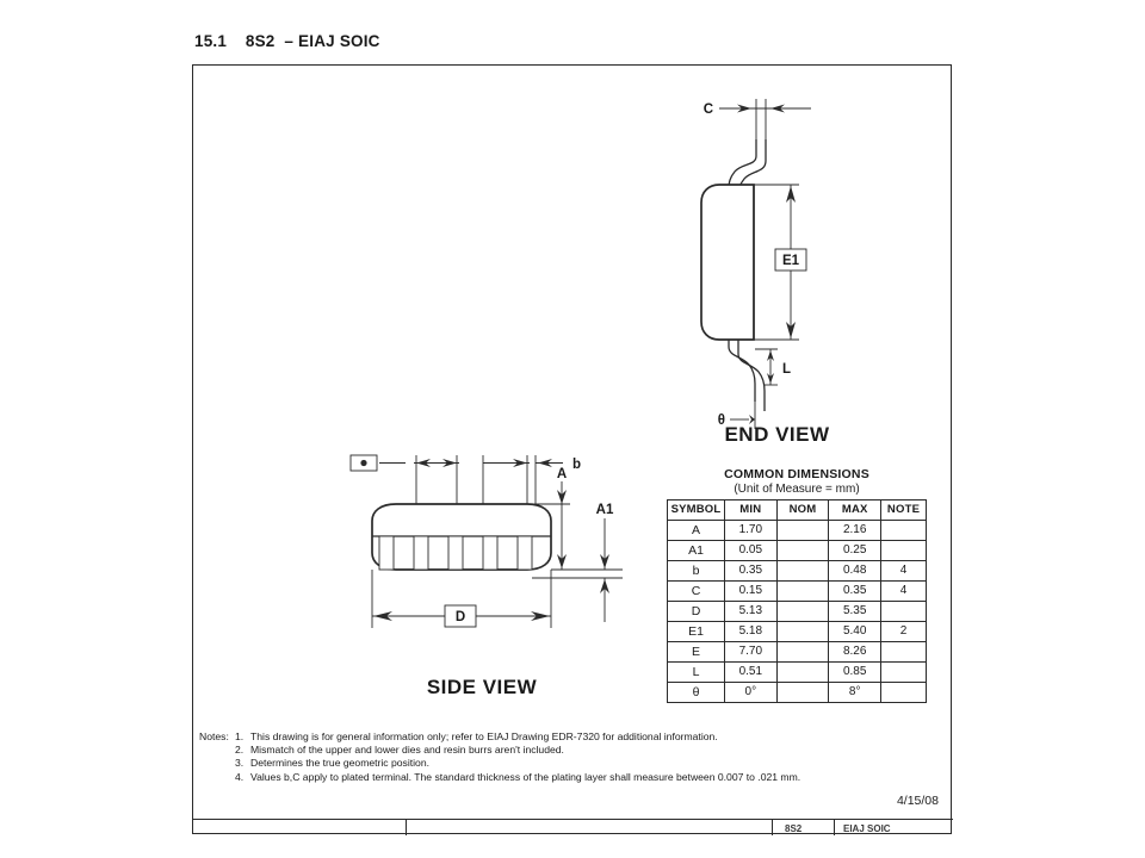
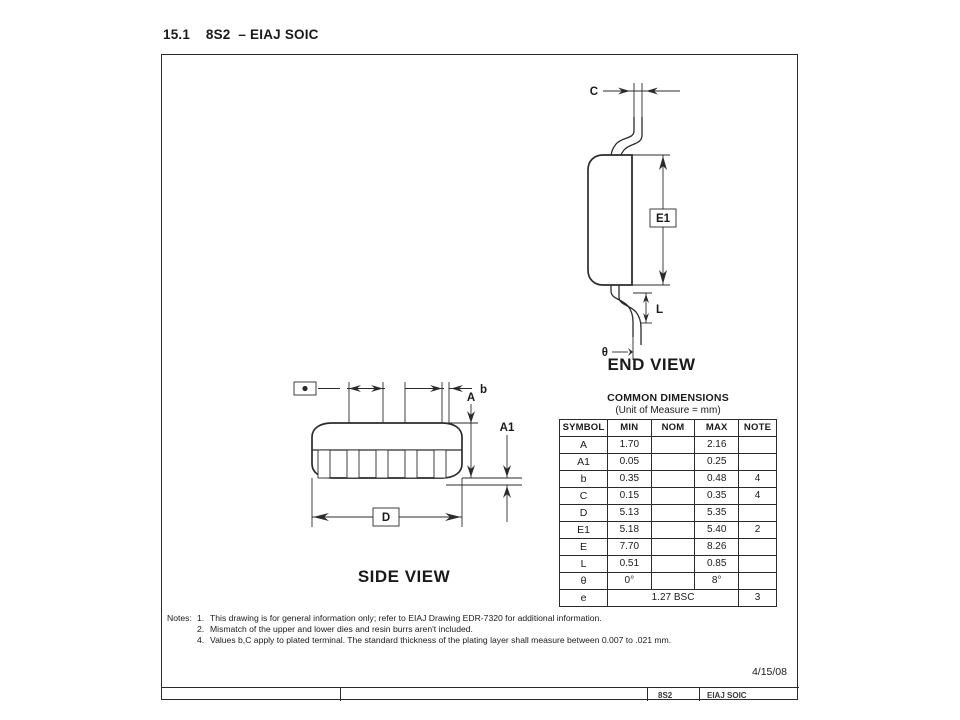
  15.1 8S2 – EIAJ SOIC
  C
  E1
  L
  θ
  END VIEW
  b
  A
  A1
  D
  SIDE VIEW
  COMMON DIMENSIONS
  (Unit of Measure = mm)
  SYMBOL	MIN	NOM	MAX	NOTE
  A	1.70		2.16
  A1	0.05		0.25
  b	0.35		0.48	4
  C	0.15		0.35	4
  D	5.13		5.35
  E1	5.18		5.40	2
  E	7.70		8.26
  L	0.51		0.85
  θ	0°		8°
+ e	1.27 BSC	3
  Notes:
  1.
  This drawing is for general information only; refer to EIAJ Drawing EDR-7320 for additional information.
  2.
  Mismatch of the upper and lower dies and resin burrs aren't included.
- 3.
- Determines the true geometric position.
  4.
  Values b,C apply to plated terminal. The standard thickness of the plating layer shall measure between 0.007 to .021 mm.
  4/15/08
  8S2
  EIAJ SOIC
